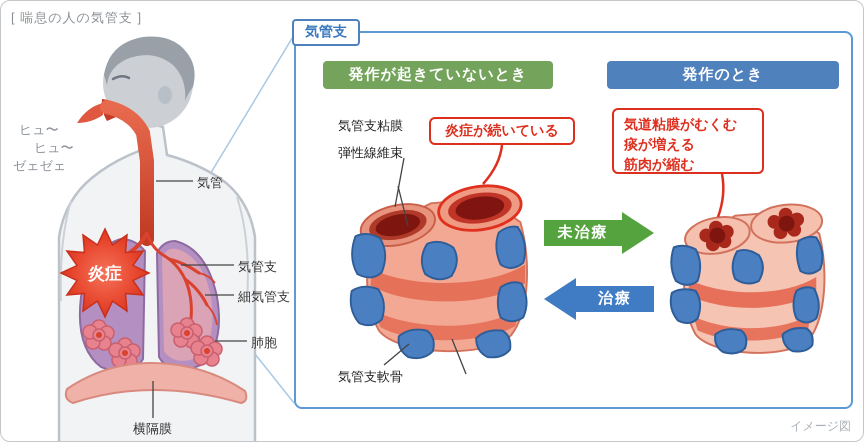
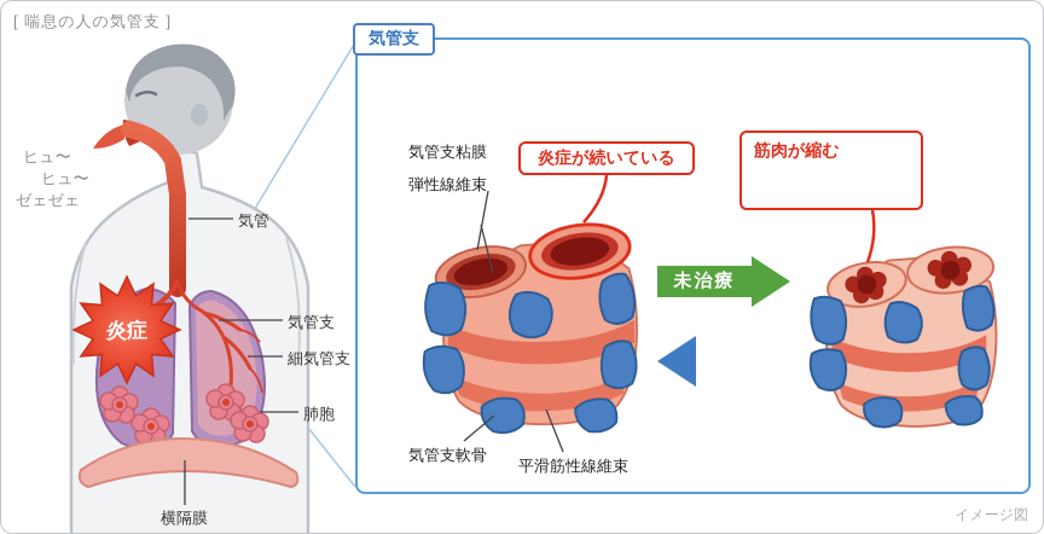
  [ 喘息の人の気管支 ]
  イメージ図
  ヒュ〜
  ヒュ〜
  ゼェゼェ
  炎症
  気管
  気管支
  細気管支
  肺胞
  横隔膜
  気管支
- 発作が起きていないとき
- 発作のとき
  炎症が続いている
- 気道粘膜がむくむ
- 痰が増える
  筋肉が縮む
  気管支粘膜
  弾性線維束
  気管支軟骨
+ 平滑筋性線維束
  未治療
- 治療
